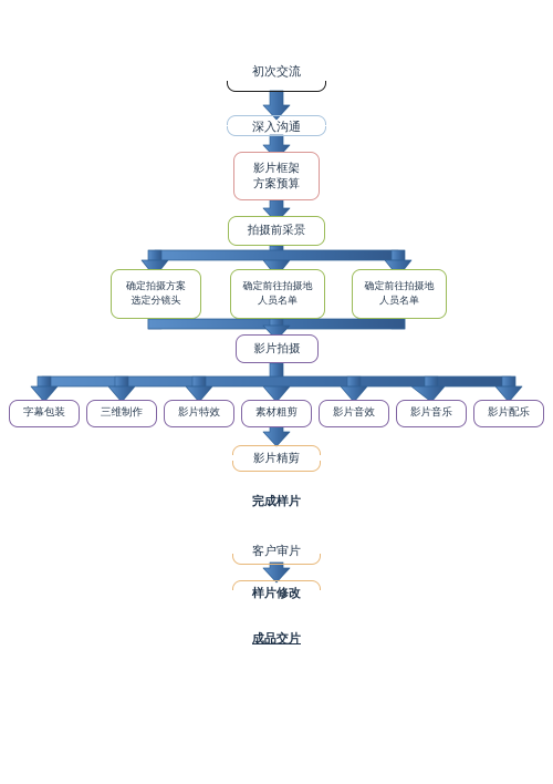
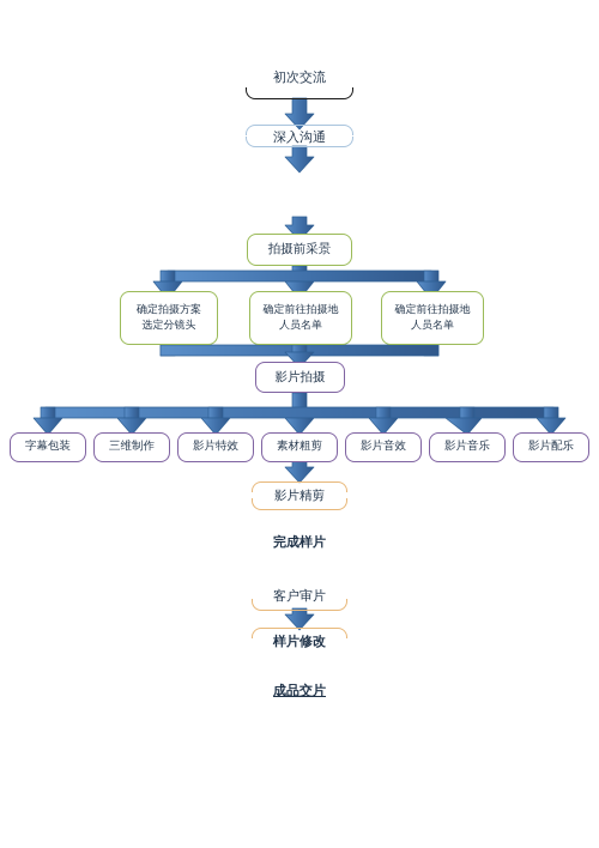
  初次交流
  深入沟通
- 影片框架
- 方案预算
  拍摄前采景
  确定拍摄方案
  选定分镜头
  确定前往拍摄地
  人员名单
  确定前往拍摄地
  人员名单
  影片拍摄
  字幕包装
  三维制作
  影片特效
  素材粗剪
  影片音效
  影片音乐
  影片配乐
  影片精剪
  完成样片
  客户审片
  样片修改
  成品交片
